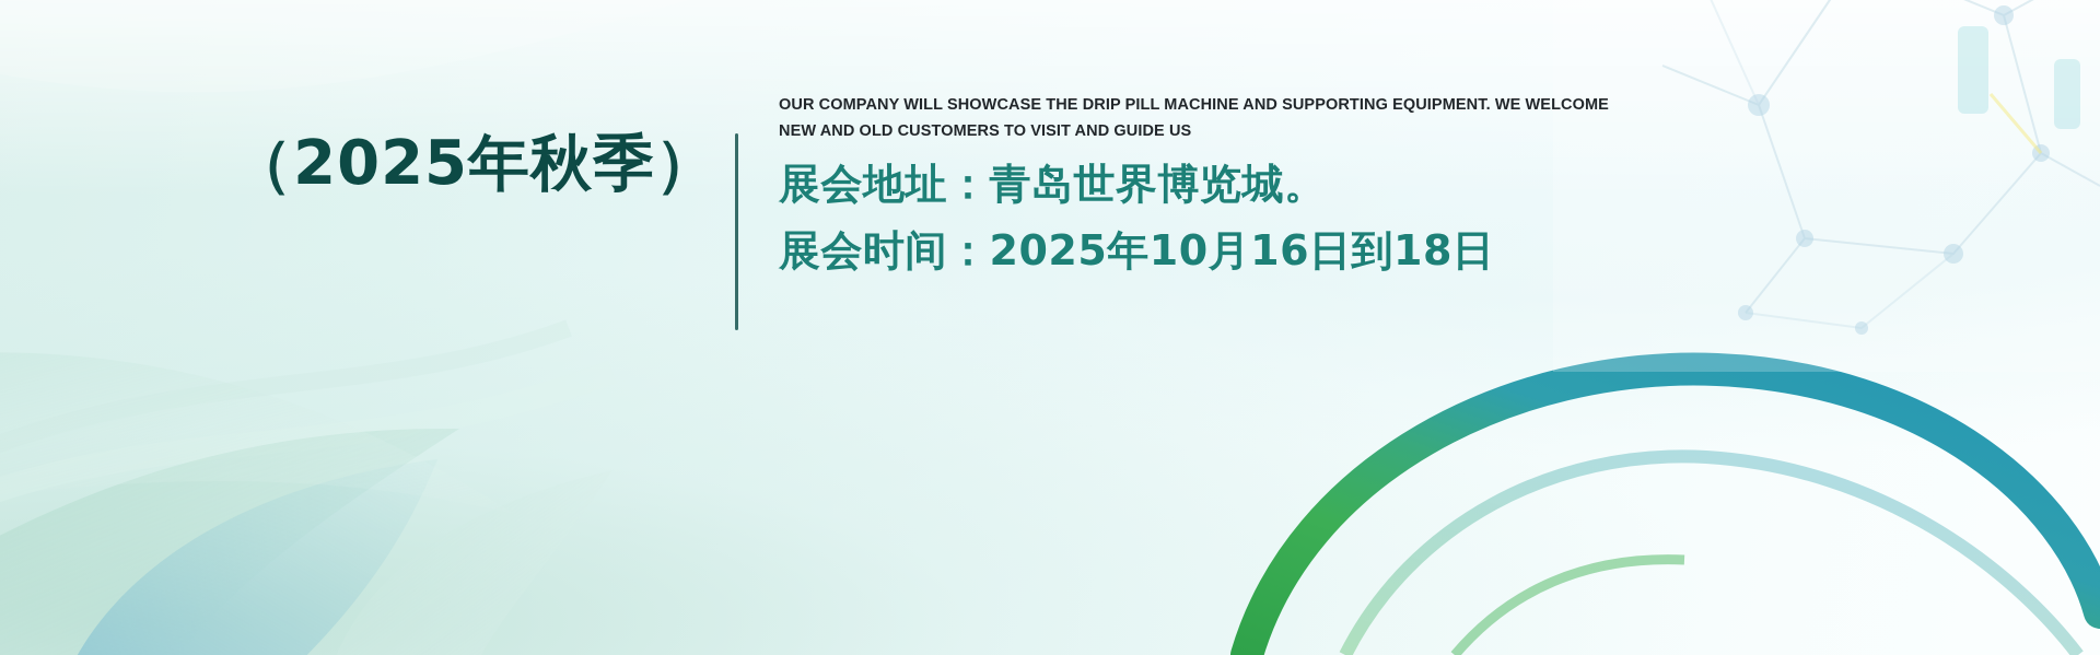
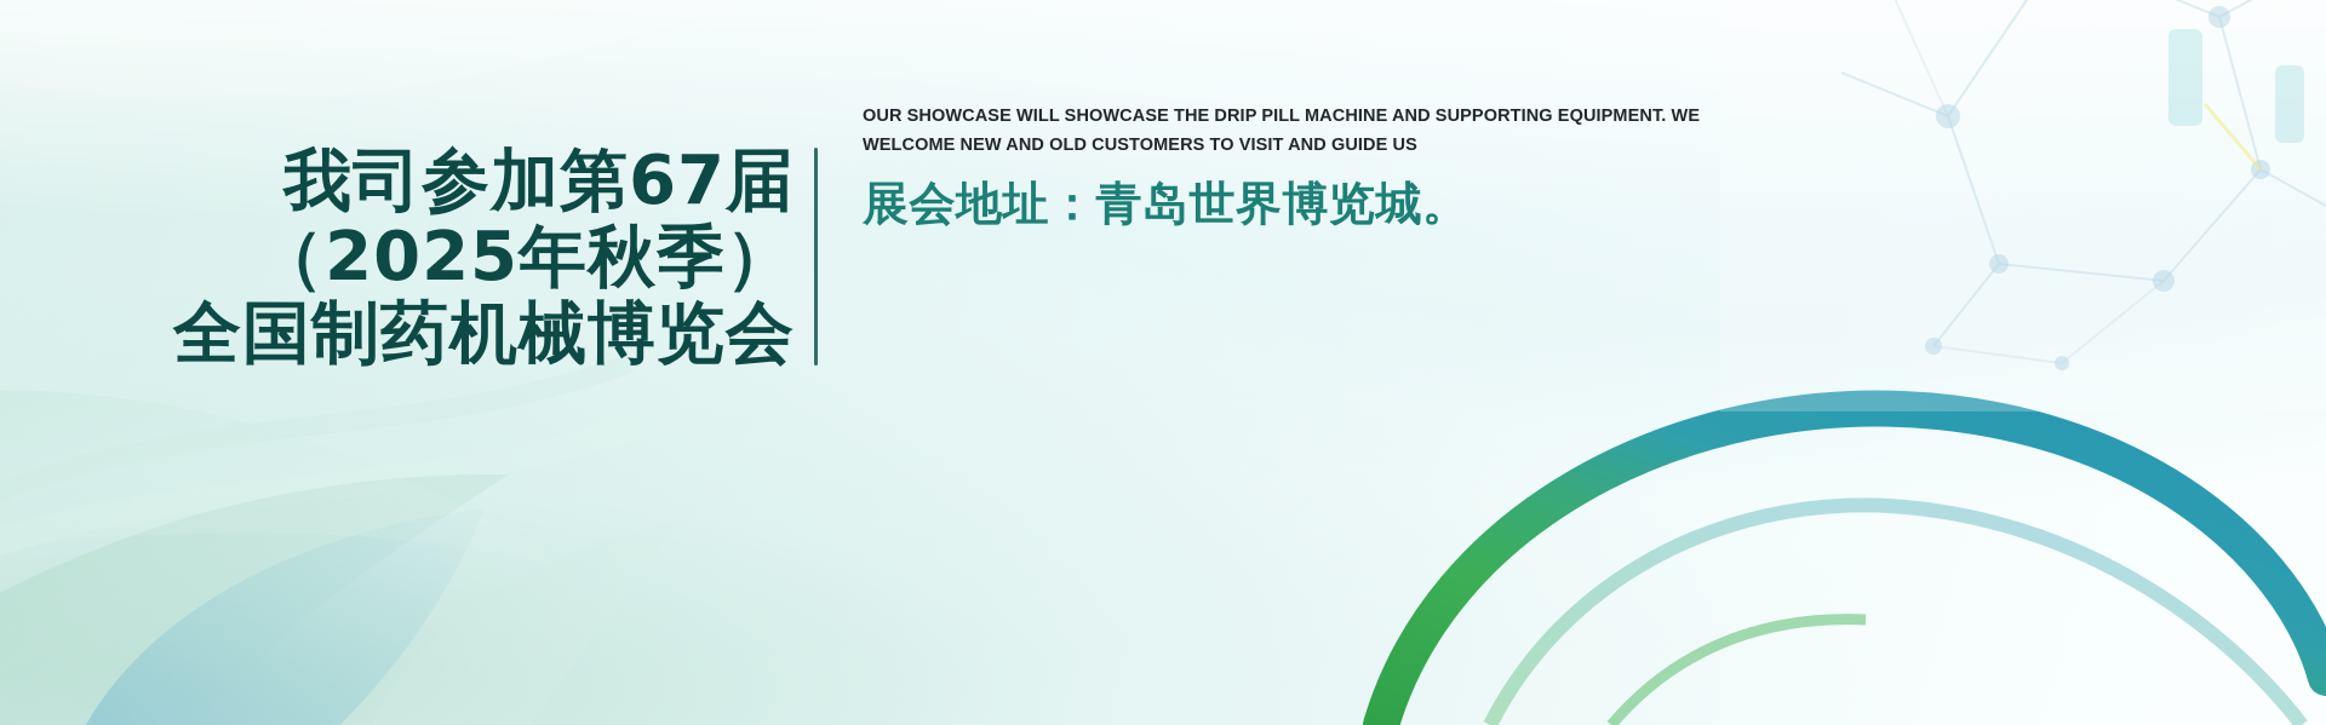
+ 我司参加第67届
  （2025年秋季）
+ 全国制药机械博览会
- OUR COMPANY WILL SHOWCASE THE DRIP PILL MACHINE AND SUPPORTING EQUIPMENT. WE WELCOME NEW AND OLD CUSTOMERS TO VISIT AND GUIDE US
+ OUR SHOWCASE WILL SHOWCASE THE DRIP PILL MACHINE AND SUPPORTING EQUIPMENT. WE WELCOME NEW AND OLD CUSTOMERS TO VISIT AND GUIDE US
  展会地址：青岛世界博览城。
- 展会时间：2025年10月16日到18日
